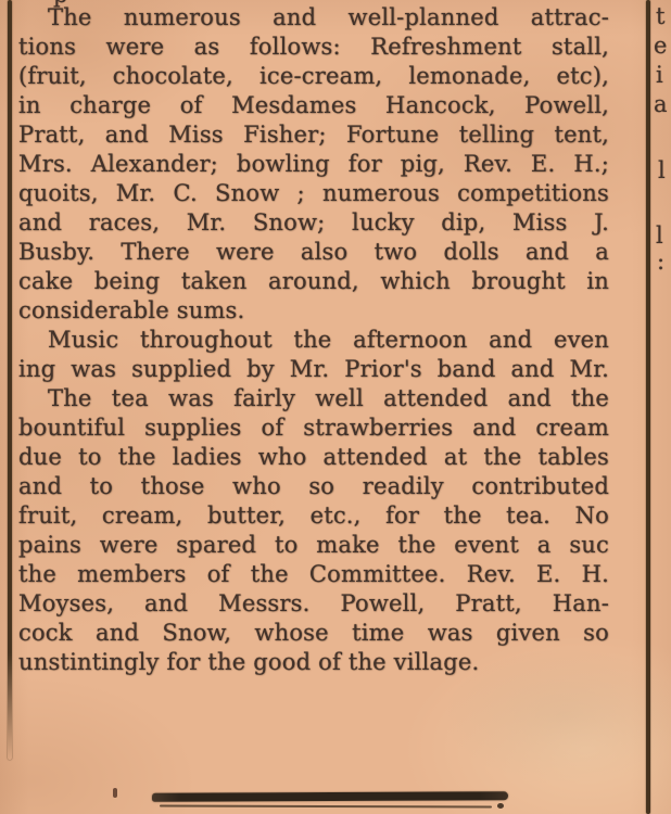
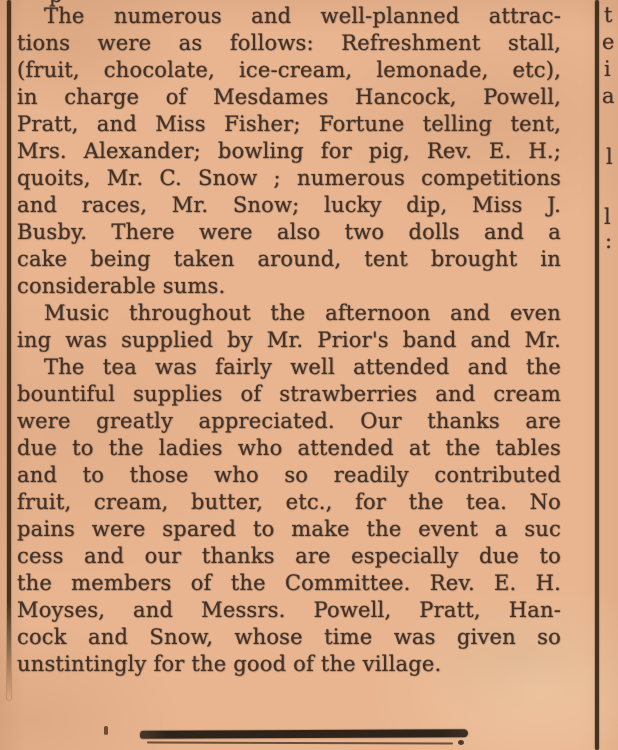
  The numerous and well-planned attrac-
  tions were as follows: Refreshment stall,
  (fruit, chocolate, ice-cream, lemonade, etc),
  in charge of Mesdames Hancock, Powell,
  Pratt, and Miss Fisher; Fortune telling tent,
  Mrs. Alexander; bowling for pig, Rev. E. H.;
  quoits, Mr. C. Snow ; numerous competitions
  and races, Mr. Snow; lucky dip, Miss J.
  Busby. There were also two dolls and a
- cake being taken around, which brought in
+ cake being taken around, tent brought in
  considerable sums.
  Music throughout the afternoon and even
  ing was supplied by Mr. Prior's band and Mr.
  The tea was fairly well attended and the
  bountiful supplies of strawberries and cream
+ were greatly appreciated. Our thanks are
  due to the ladies who attended at the tables
  and to those who so readily contributed
  fruit, cream, butter, etc., for the tea. No
  pains were spared to make the event a suc
+ cess and our thanks are especially due to
  the members of the Committee. Rev. E. H.
  Moyses, and Messrs. Powell, Pratt, Han-
  cock and Snow, whose time was given so
  unstintingly for the good of the village.
  t
  e
  i
  a
  l
  l
  :
